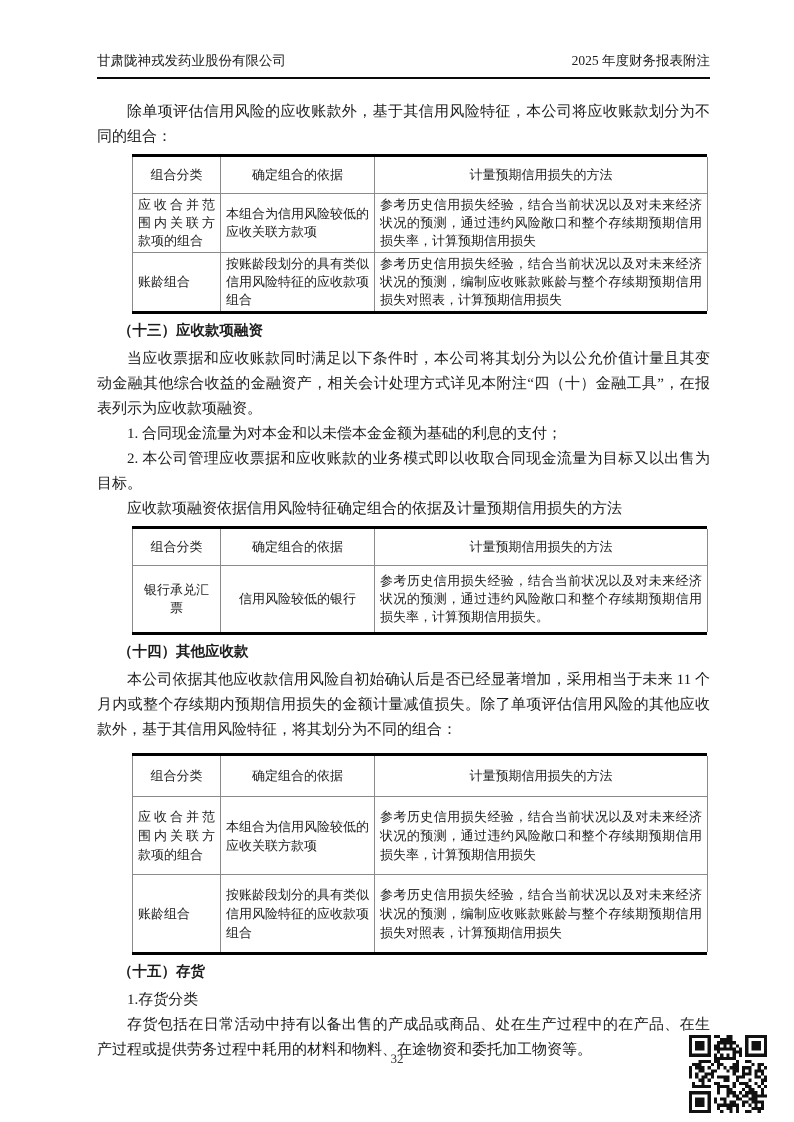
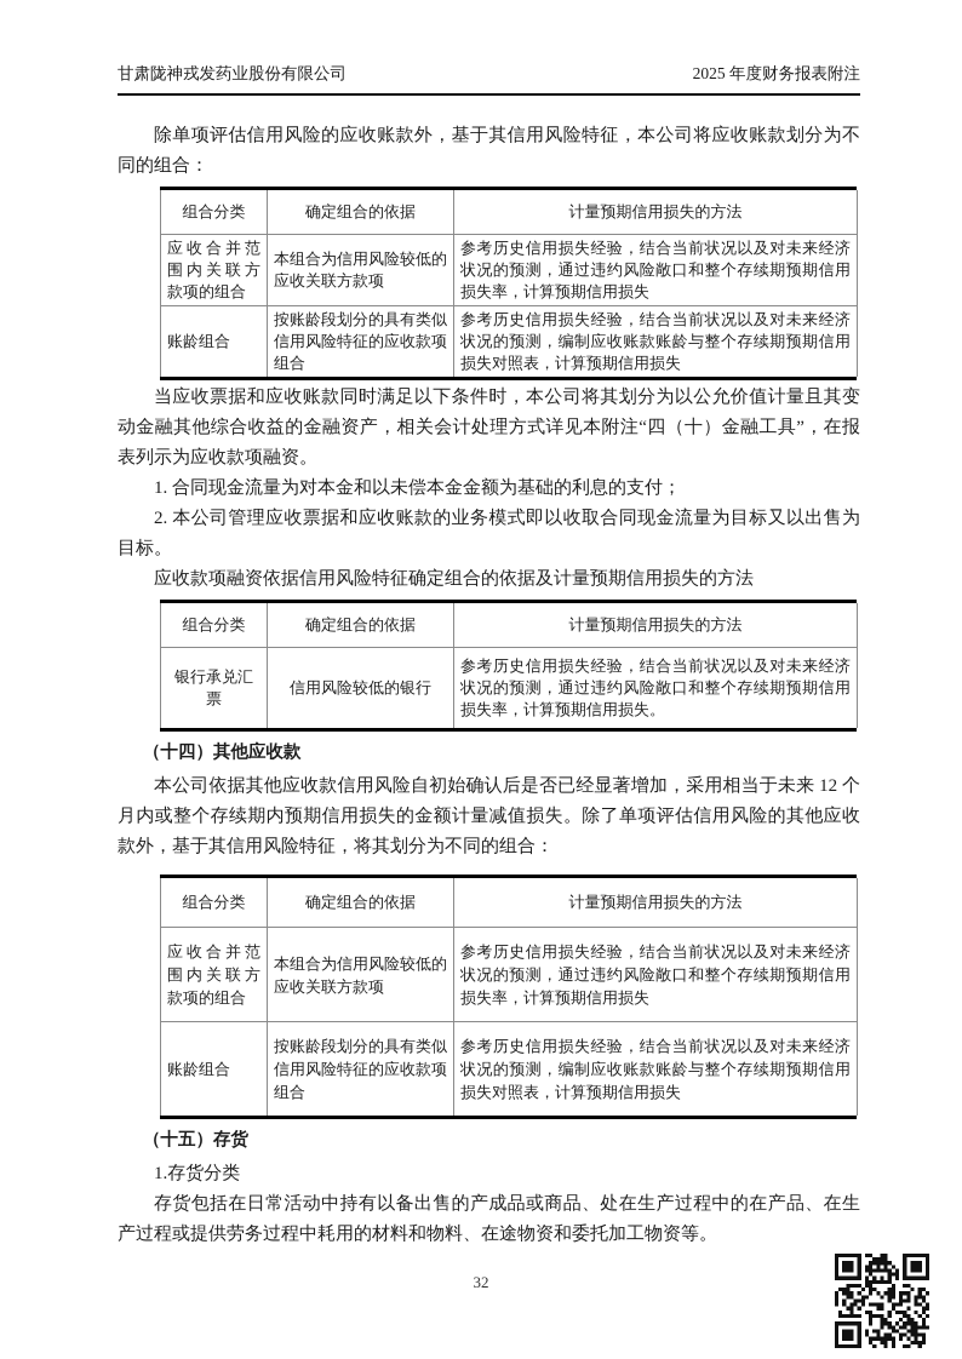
  甘肃陇神戎发药业股份有限公司
  2025 年度财务报表附注
  除单项评估信用风险的应收账款外，基于其信用风险特征，本公司将应收账款划分为不同的组合：
  组合分类	确定组合的依据	计量预期信用损失的方法
  应收合并范围内关联方款项的组合	本组合为信用风险较低的应收关联方款项	参考历史信用损失经验，结合当前状况以及对未来经济状况的预测，通过违约风险敞口和整个存续期预期信用损失率，计算预期信用损失
  账龄组合	按账龄段划分的具有类似信用风险特征的应收款项组合	参考历史信用损失经验，结合当前状况以及对未来经济状况的预测，编制应收账款账龄与整个存续期预期信用损失对照表，计算预期信用损失
- （十三）应收款项融资
  当应收票据和应收账款同时满足以下条件时，本公司将其划分为以公允价值计量且其变动金融其他综合收益的金融资产，相关会计处理方式详见本附注“四（十）金融工具”，在报表列示为应收款项融资。
  1. 合同现金流量为对本金和以未偿本金金额为基础的利息的支付；
  2. 本公司管理应收票据和应收账款的业务模式即以收取合同现金流量为目标又以出售为目标。
  应收款项融资依据信用风险特征确定组合的依据及计量预期信用损失的方法
  组合分类	确定组合的依据	计量预期信用损失的方法
  银行承兑汇票	信用风险较低的银行	参考历史信用损失经验，结合当前状况以及对未来经济状况的预测，通过违约风险敞口和整个存续期预期信用损失率，计算预期信用损失。
  （十四）其他应收款
- 本公司依据其他应收款信用风险自初始确认后是否已经显著增加，采用相当于未来 11 个月内或整个存续期内预期信用损失的金额计量减值损失。除了单项评估信用风险的其他应收款外，基于其信用风险特征，将其划分为不同的组合：
+ 本公司依据其他应收款信用风险自初始确认后是否已经显著增加，采用相当于未来 12 个月内或整个存续期内预期信用损失的金额计量减值损失。除了单项评估信用风险的其他应收款外，基于其信用风险特征，将其划分为不同的组合：
  组合分类	确定组合的依据	计量预期信用损失的方法
  应收合并范围内关联方款项的组合	本组合为信用风险较低的应收关联方款项	参考历史信用损失经验，结合当前状况以及对未来经济状况的预测，通过违约风险敞口和整个存续期预期信用损失率，计算预期信用损失
  账龄组合	按账龄段划分的具有类似信用风险特征的应收款项组合	参考历史信用损失经验，结合当前状况以及对未来经济状况的预测，编制应收账款账龄与整个存续期预期信用损失对照表，计算预期信用损失
  （十五）存货
  1.存货分类
  存货包括在日常活动中持有以备出售的产成品或商品、处在生产过程中的在产品、在生产过程或提供劳务过程中耗用的材料和物料、在途物资和委托加工物资等。
  32
